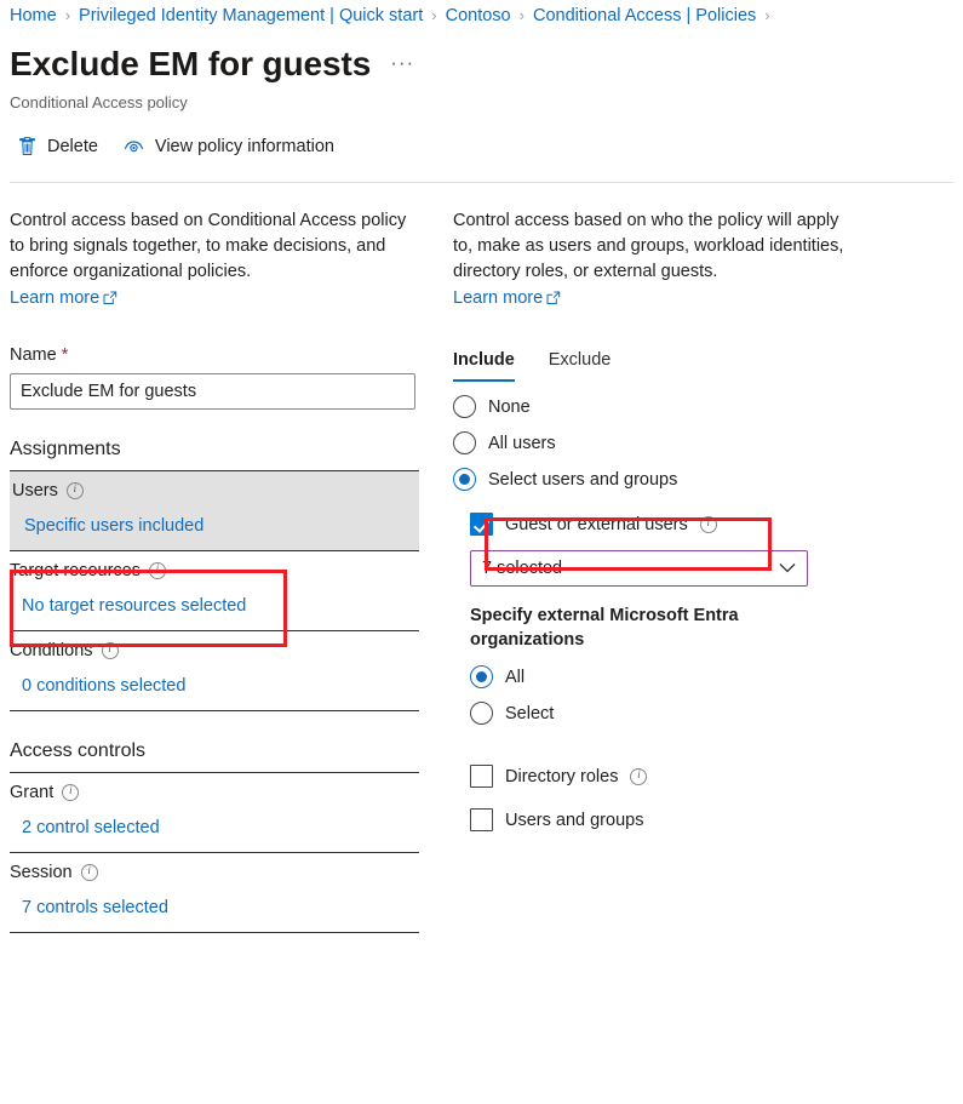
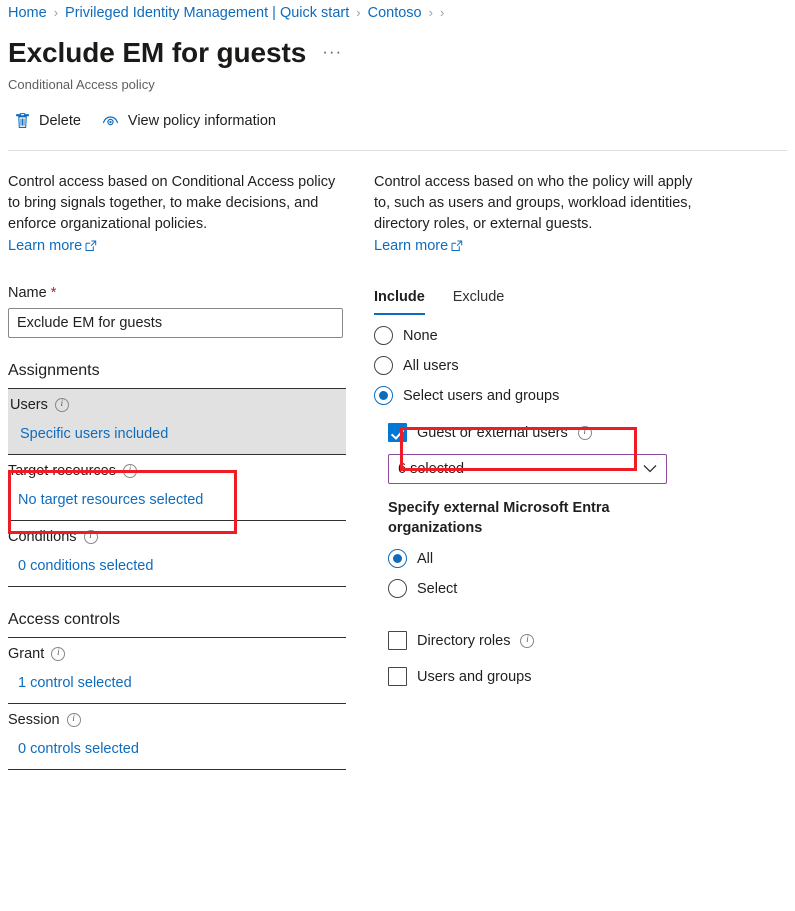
  Home
  ›
  Privileged Identity Management | Quick start
  ›
  Contoso
  ›
- Conditional Access | Policies
  ›
  Exclude EM for guests
  ···
  Conditional Access policy
  Delete
  View policy information
  Control access based on Conditional Access policy to bring signals together, to make decisions, and enforce organizational policies.
  Learn more
  Name *
  Exclude EM for guests
  Assignments
  Users
  i
  Specific users included
  Target resources
  i
  No target resources selected
  Conditions
  i
  0 conditions selected
  Access controls
  Grant
  i
- 2 control selected
+ 1 control selected
  Session
  i
- 7 controls selected
+ 0 controls selected
- Control access based on who the policy will apply to, make as users and groups, workload identities, directory roles, or external guests.
+ Control access based on who the policy will apply to, such as users and groups, workload identities, directory roles, or external guests.
  Learn more
  Include
  Exclude
  None
  All users
  Select users and groups
  Guest or external users
  i
- 7 selected
+ 6 selected
  Specify external Microsoft Entra organizations
  All
  Select
  Directory roles
  i
  Users and groups
